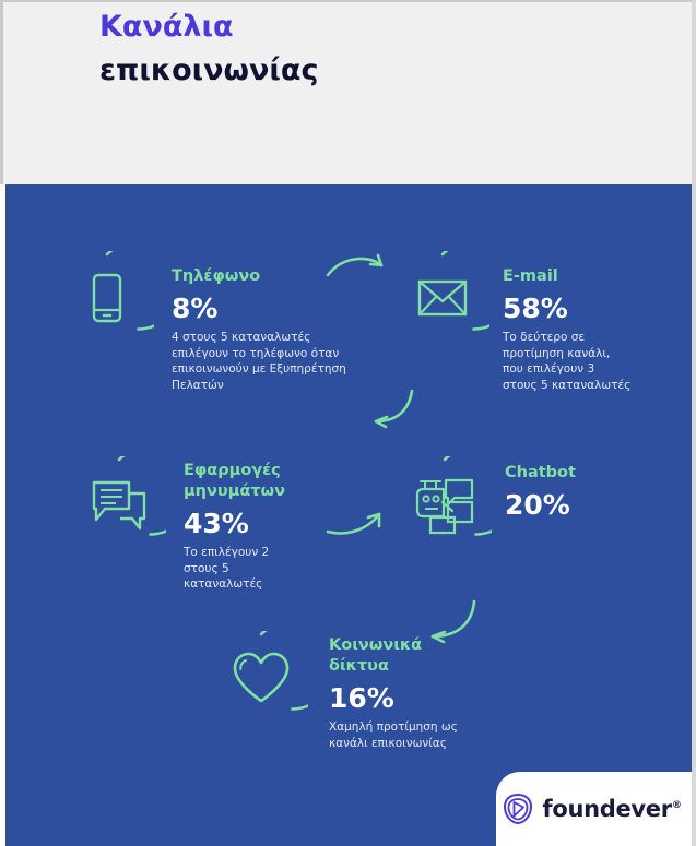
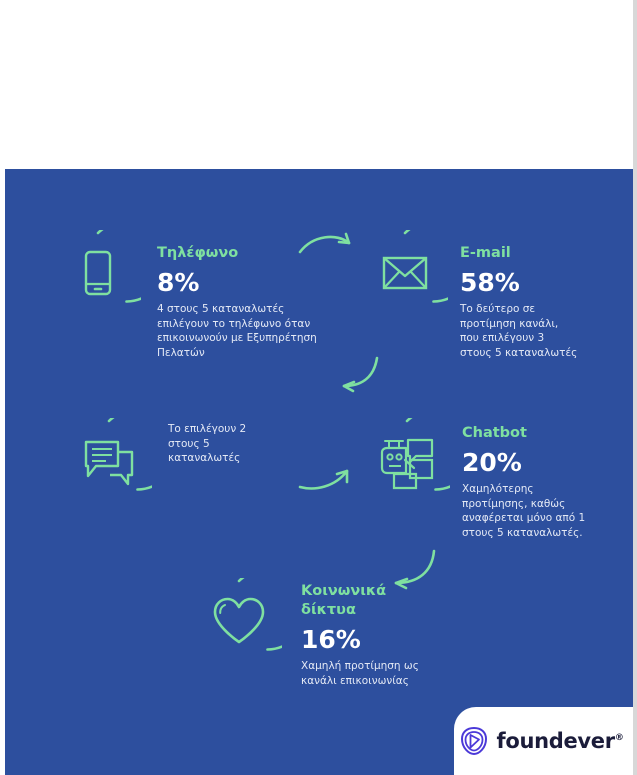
- Κανάλια
- επικοινωνίας
  foundever®
  Τηλέφωνο
  8%
  4 στους 5 καταναλωτές
  επιλέγουν το τηλέφωνο όταν
  επικοινωνούν με Εξυπηρέτηση
  Πελατών
  E-mail
  58%
  Το δεύτερο σε
  προτίμηση κανάλι,
  που επιλέγουν 3
  στους 5 καταναλωτές
- Εφαρμογές
- μηνυμάτων
- 43%
  Το επιλέγουν 2
  στους 5
  καταναλωτές
  Chatbot
  20%
+ Χαμηλότερης
+ προτίμησης, καθώς
+ αναφέρεται μόνο από 1
+ στους 5 καταναλωτές.
  Κοινωνικά
  δίκτυα
  16%
  Χαμηλή προτίμηση ως
  κανάλι επικοινωνίας
